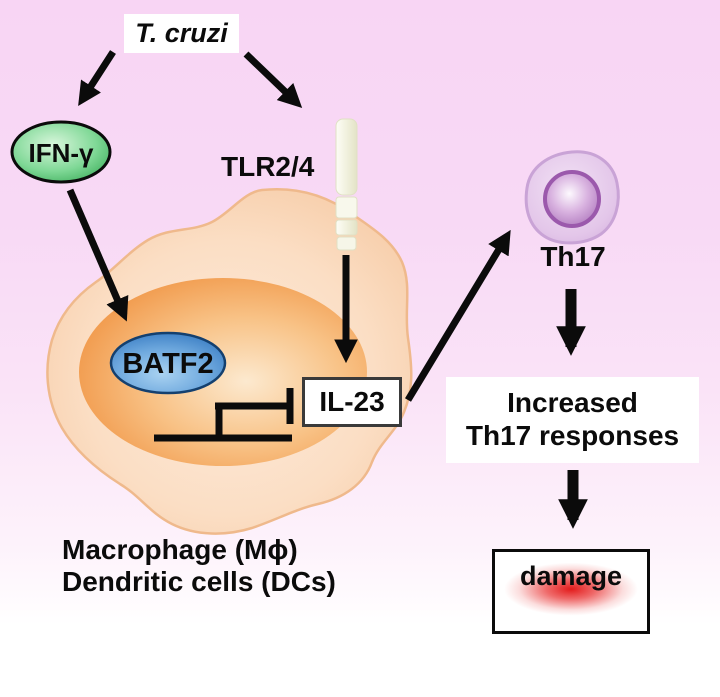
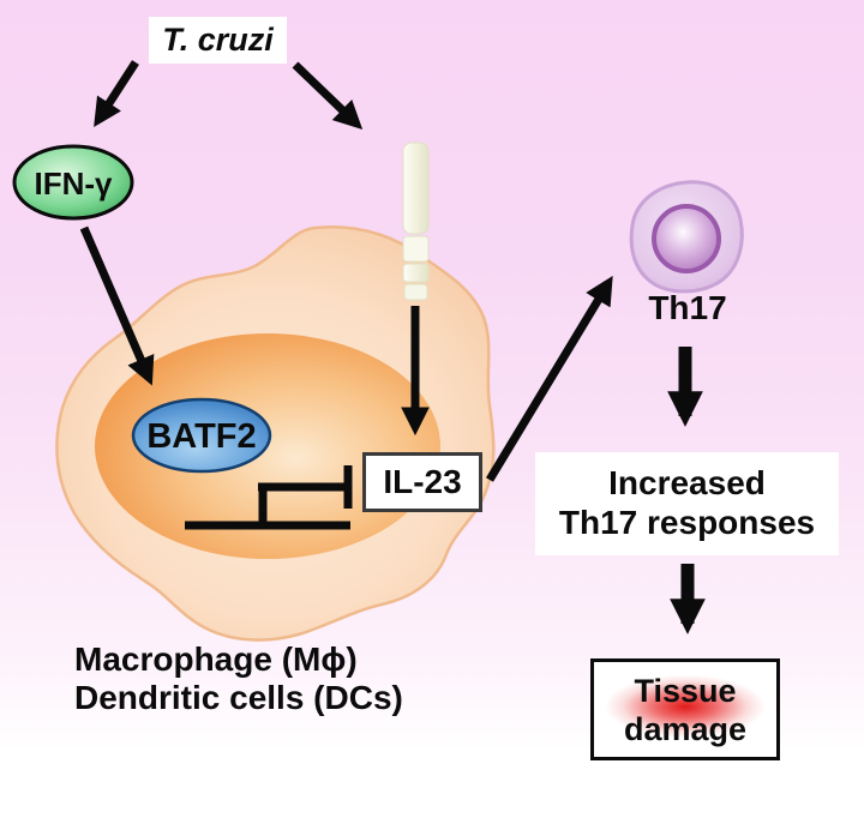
  T. cruzi
- TLR2/4
  IFN-γ
  BATF2
  IL-23
  Th17
  Increased
  Th17 responses
+ Tissue
  damage
  Macrophage (Mϕ)
  Dendritic cells (DCs)
